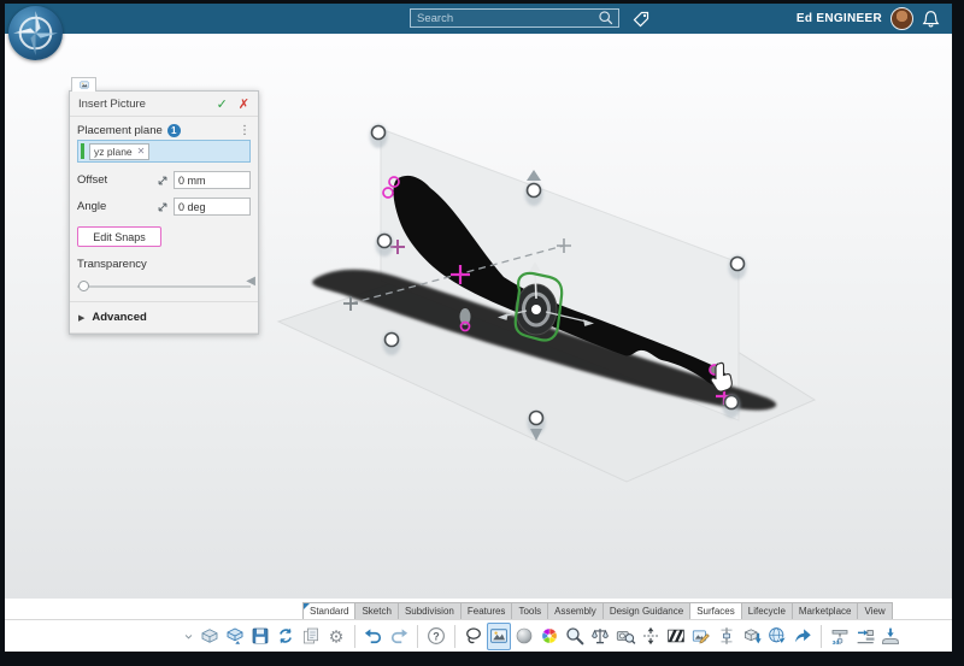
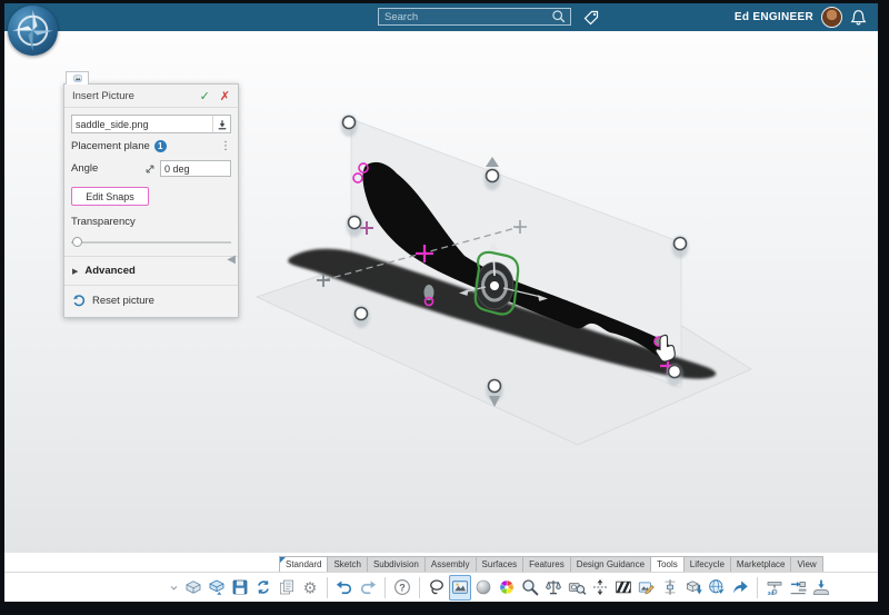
  Search
  Ed ENGINEER
  Insert Picture
  ✓
  ✗
+ saddle_side.png
  Placement plane
  1
  ⋮
- yz plane
- ✕
- Offset
- 0 mm
  Angle
  0 deg
  Edit Snaps
  Transparency
  Advanced
+ Reset picture
  ◀
  Standard
  Sketch
  Subdivision
- Features
+ Assembly
- Tools
+ Surfaces
- Assembly
+ Features
  Design Guidance
- Surfaces
+ Tools
  Lifecycle
  Marketplace
  View
